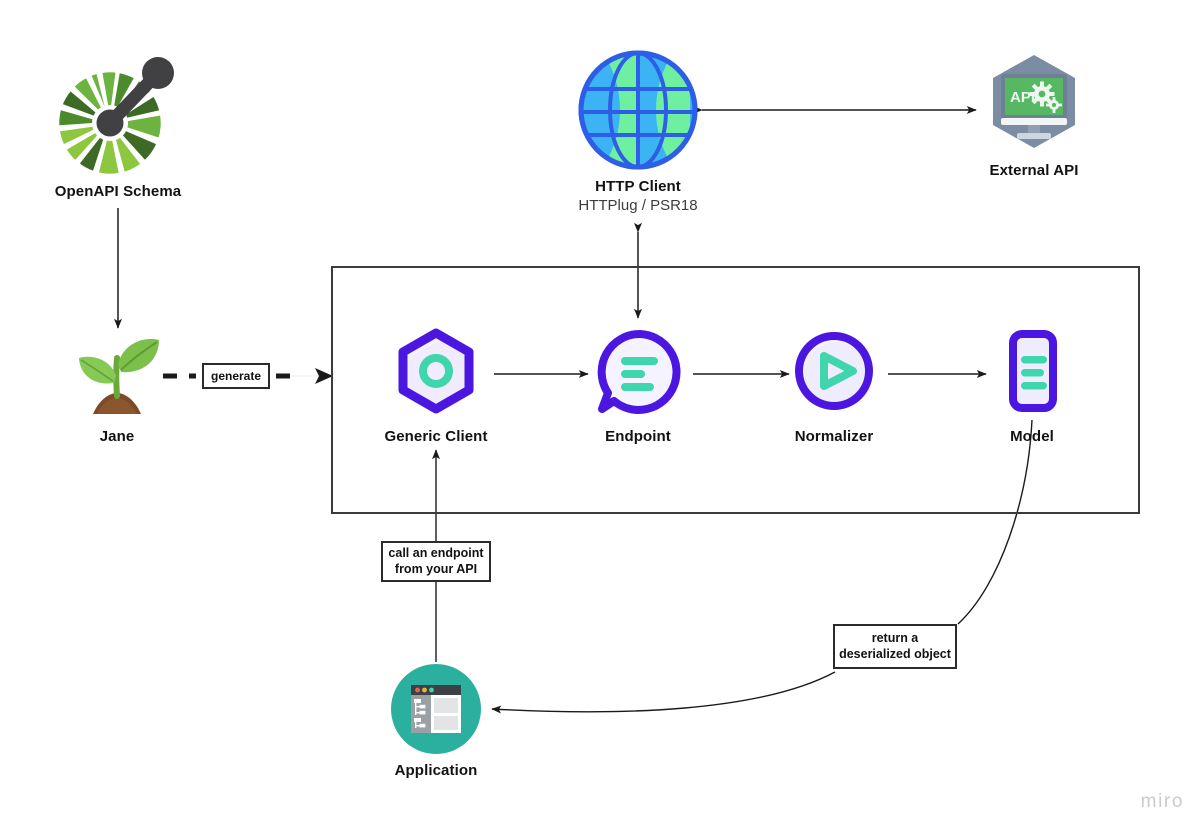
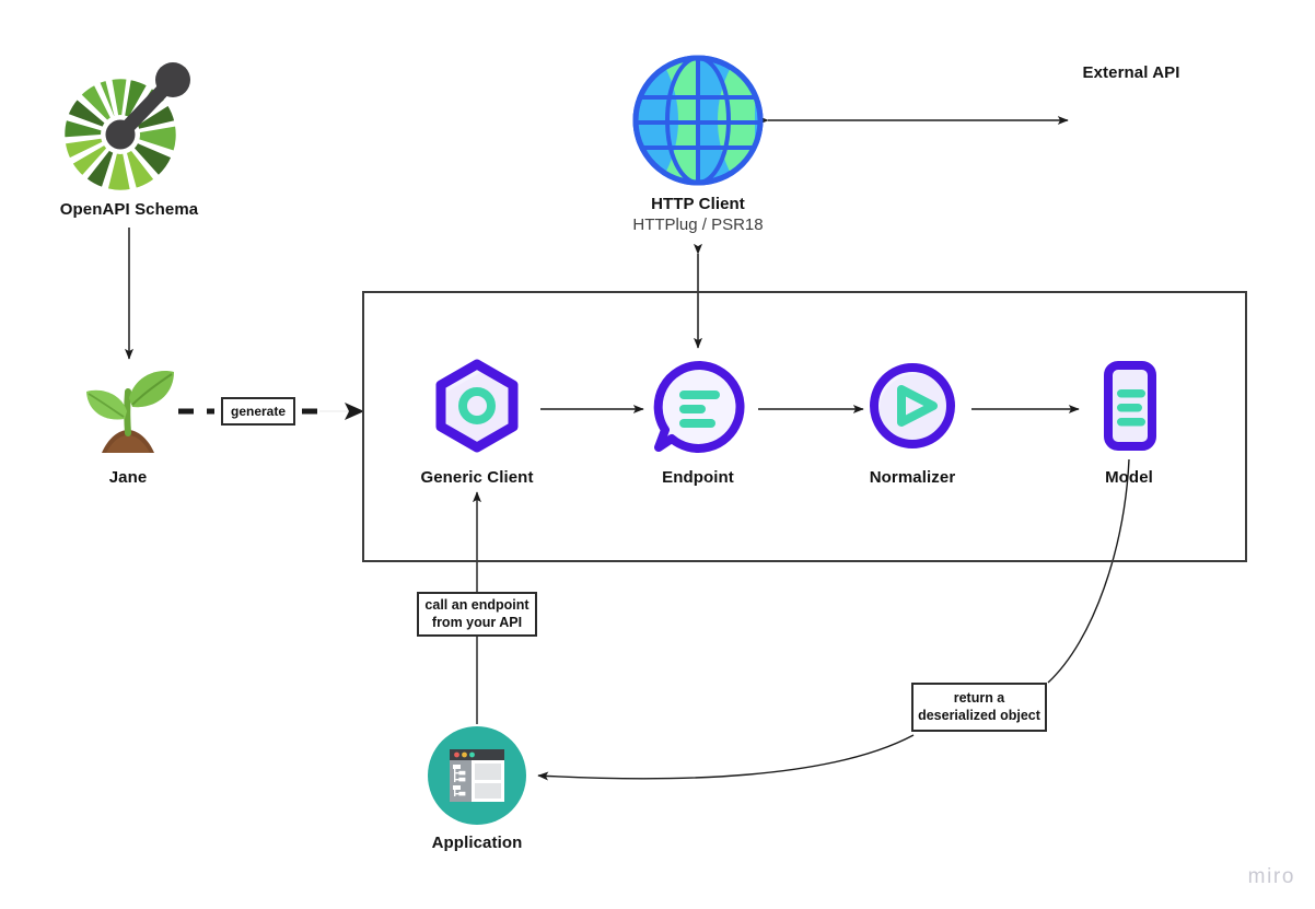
  OpenAPI Schema
  Jane
  HTTP Client
  HTTPlug / PSR18
- API
  External API
  Generic Client
  Endpoint
  Normalizer
  Model
  Application
  generate
  call an endpoint
  from your API
  return a
  deserialized object
  miro
